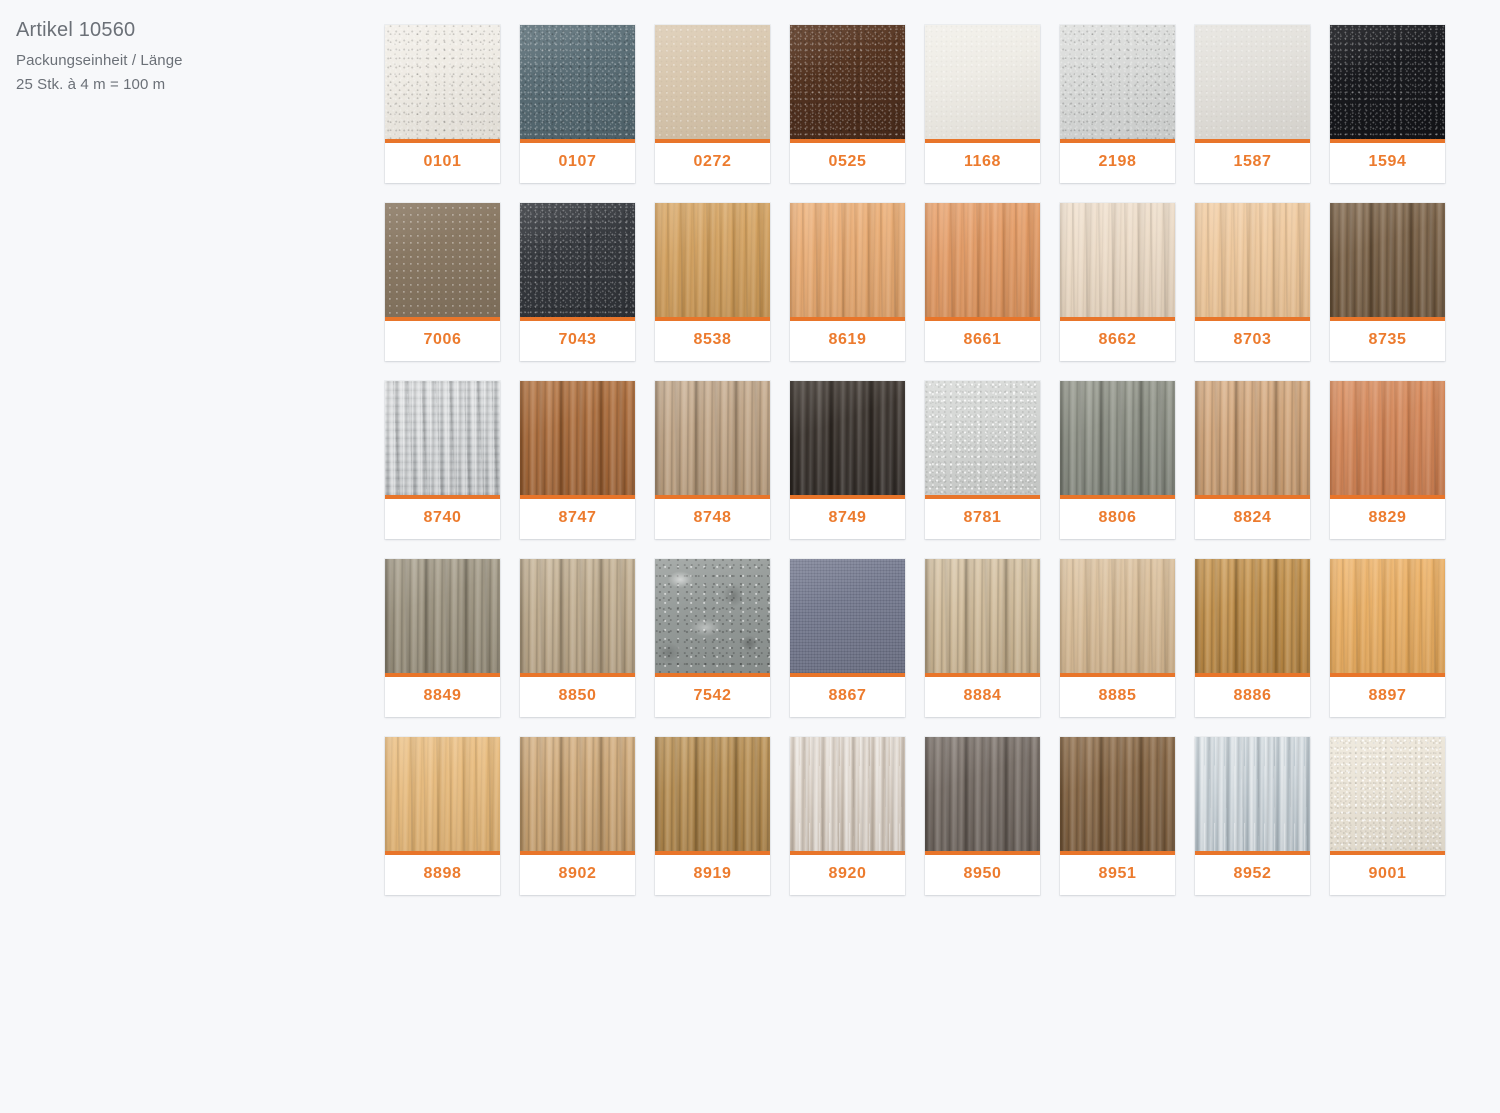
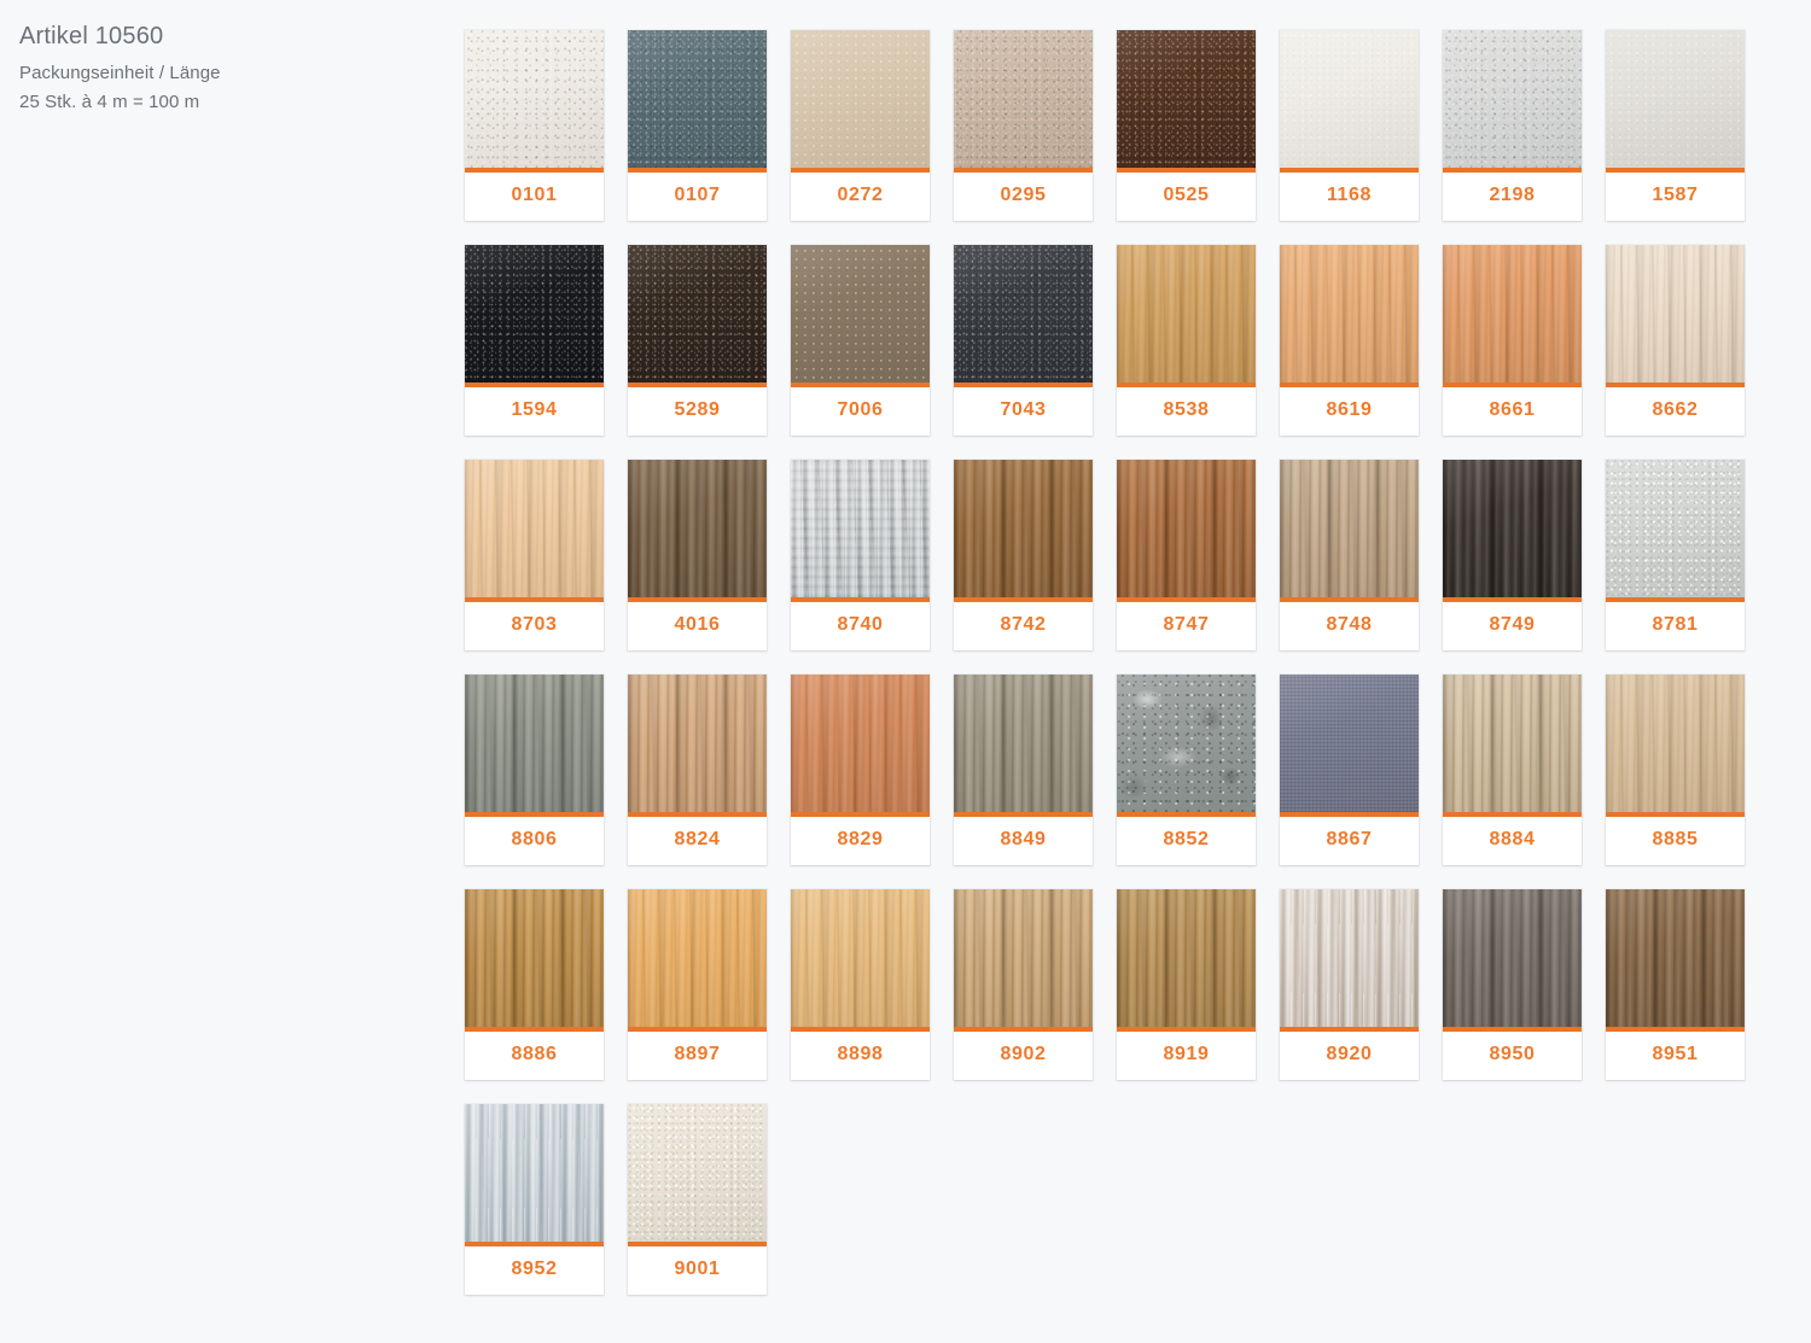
  Artikel 10560
  Packungseinheit / Länge
  25 Stk. à 4 m = 100 m
  0101
  0107
  0272
+ 0295
  0525
  1168
  2198
  1587
  1594
+ 5289
  7006
  7043
  8538
  8619
  8661
  8662
  8703
- 8735
+ 4016
  8740
+ 8742
  8747
  8748
  8749
  8781
  8806
  8824
  8829
  8849
- 8850
- 7542
+ 8852
  8867
  8884
  8885
  8886
  8897
  8898
  8902
  8919
  8920
  8950
  8951
  8952
  9001
